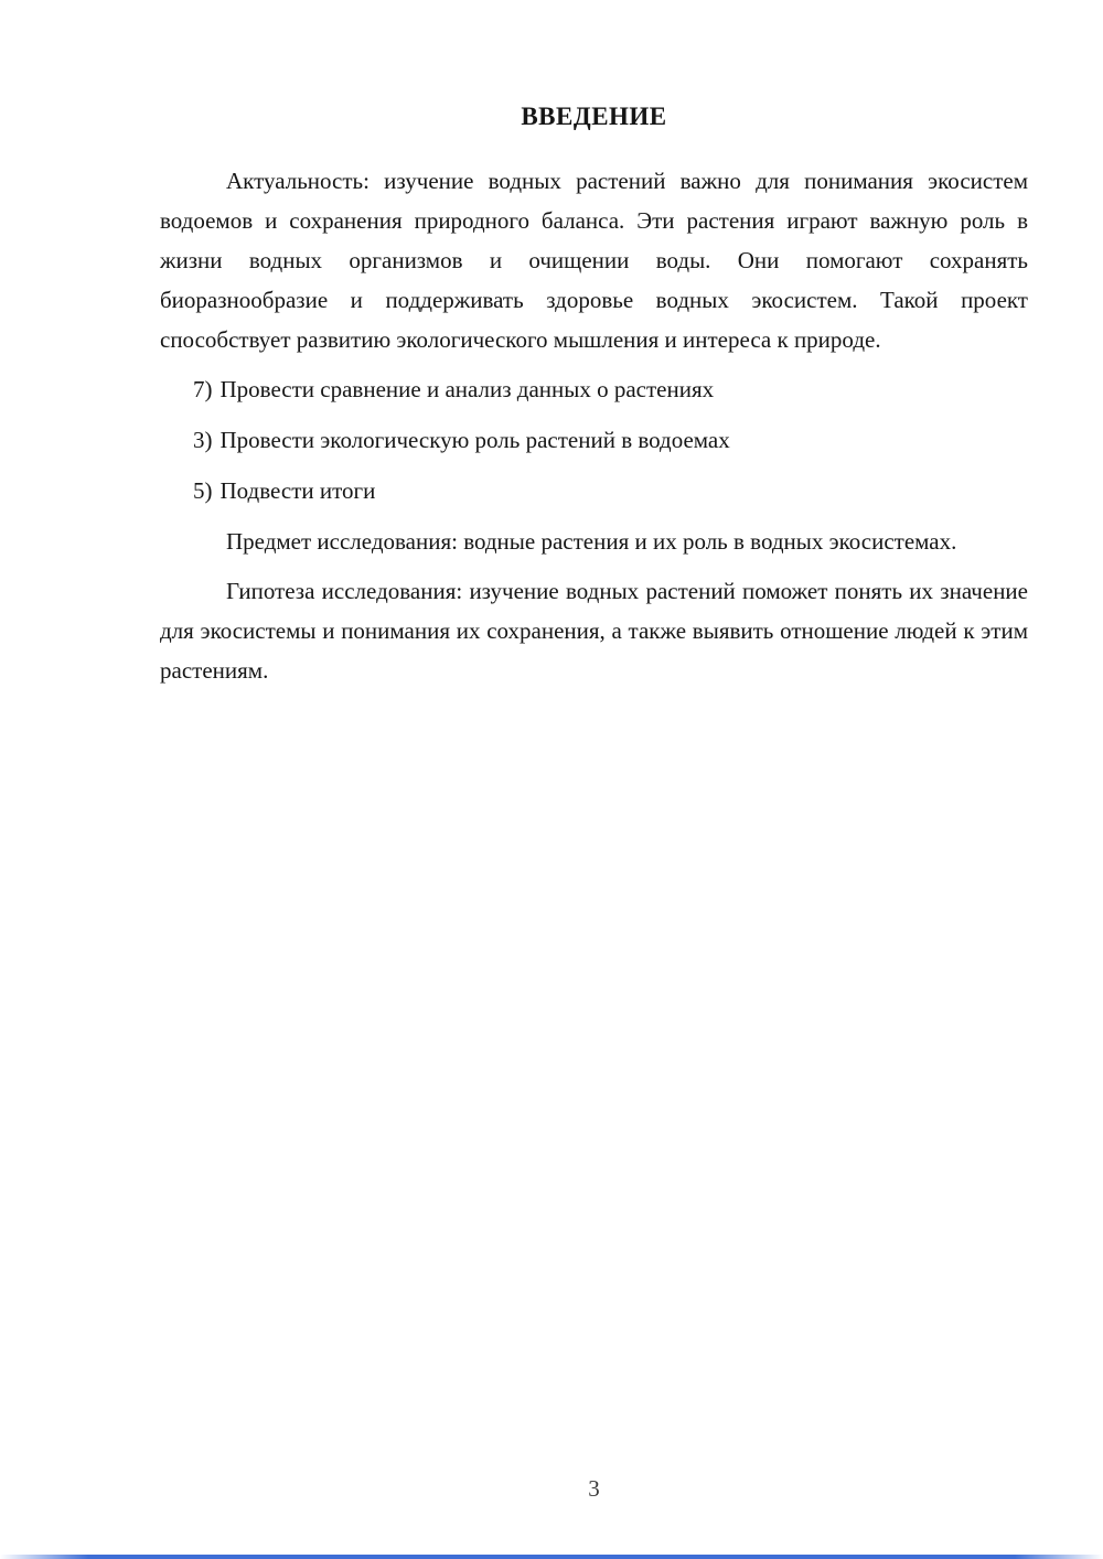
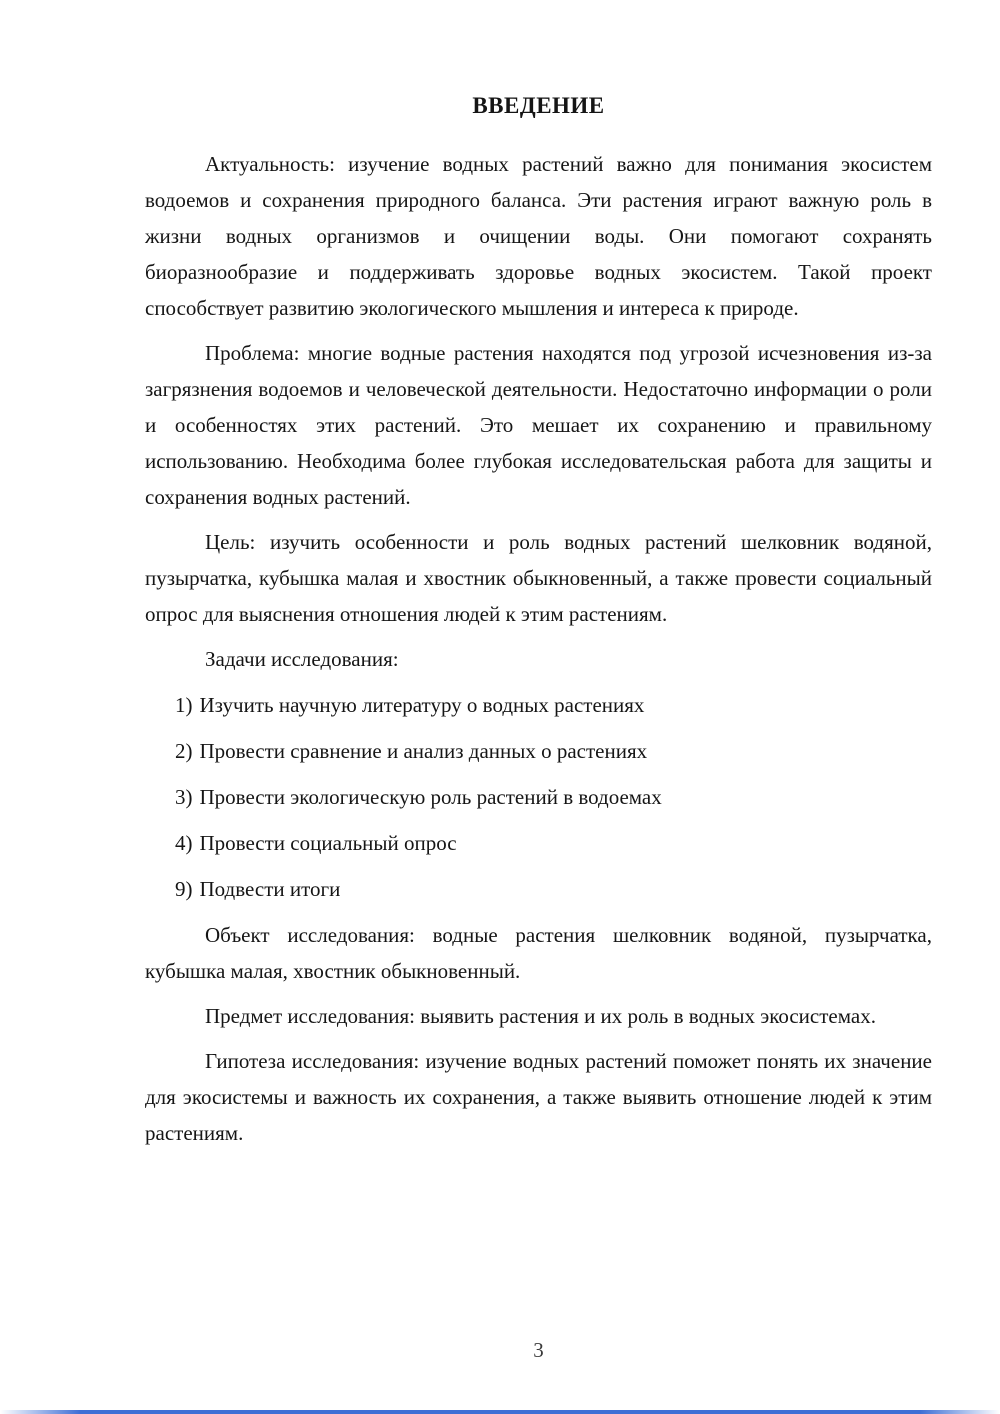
  ВВЕДЕНИЕ
  Актуальность: изучение водных растений важно для понимания экосистем водоемов и сохранения природного баланса. Эти растения играют важную роль в жизни водных организмов и очищении воды. Они помогают сохранять биоразнообразие и поддерживать здоровье водных экосистем. Такой проект способствует развитию экологического мышления и интереса к природе.
+ Проблема: многие водные растения находятся под угрозой исчезновения из-за загрязнения водоемов и человеческой деятельности. Недостаточно информации о роли и особенностях этих растений. Это мешает их сохранению и правильному использованию. Необходима более глубокая исследовательская работа для защиты и сохранения водных растений.
+ Цель: изучить особенности и роль водных растений шелковник водяной, пузырчатка, кубышка малая и хвостник обыкновенный, а также провести социальный опрос для выяснения отношения людей к этим растениям.
+ Задачи исследования:
+ 1) Изучить научную литературу о водных растениях
- 7) Провести сравнение и анализ данных о растениях
+ 2) Провести сравнение и анализ данных о растениях
  3) Провести экологическую роль растений в водоемах
+ 4) Провести социальный опрос
- 5) Подвести итоги
+ 9) Подвести итоги
+ Объект исследования: водные растения шелковник водяной, пузырчатка, кубышка малая, хвостник обыкновенный.
- Предмет исследования: водные растения и их роль в водных экосистемах.
+ Предмет исследования: выявить растения и их роль в водных экосистемах.
- Гипотеза исследования: изучение водных растений поможет понять их значение для экосистемы и понимания их сохранения, а также выявить отношение людей к этим растениям.
+ Гипотеза исследования: изучение водных растений поможет понять их значение для экосистемы и важность их сохранения, а также выявить отношение людей к этим растениям.
  3
